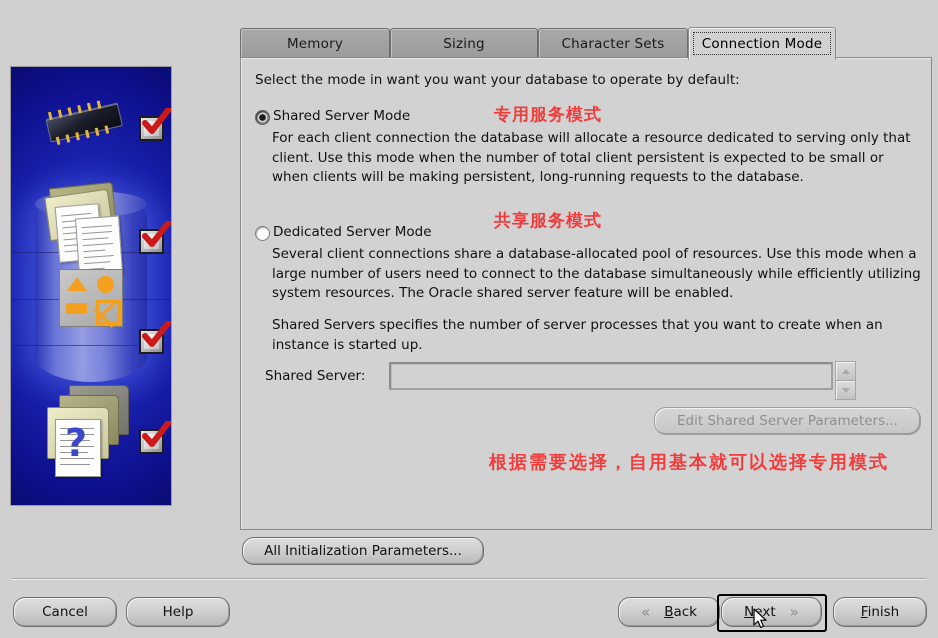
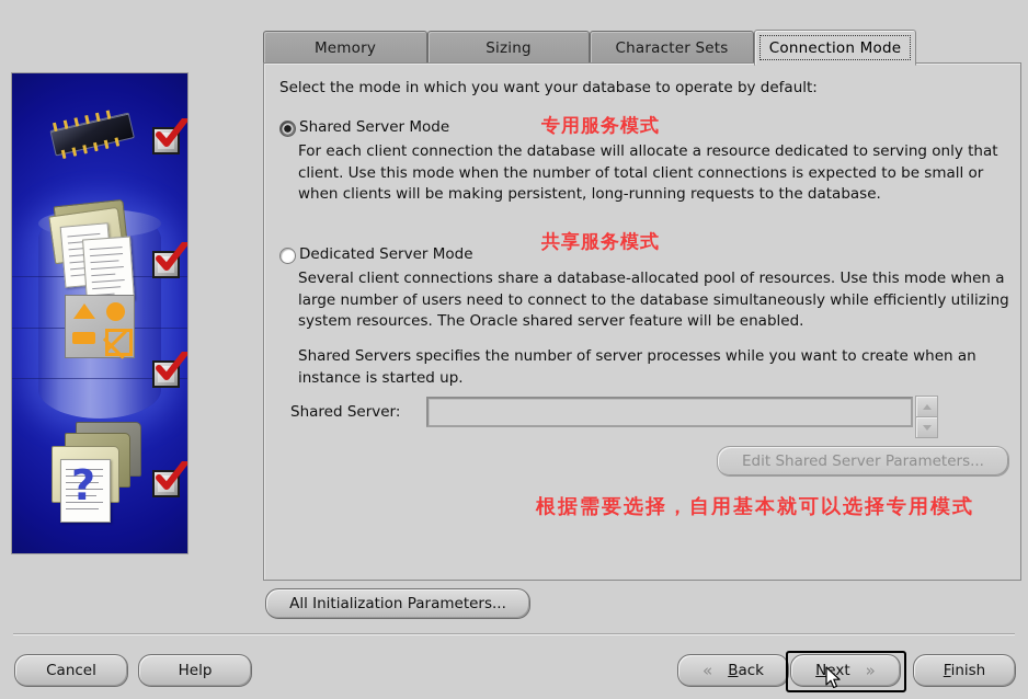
  ?
  Memory
  Sizing
  Character Sets
  Connection Mode
- Select the mode in want you want your database to operate by default:
+ Select the mode in which you want your database to operate by default:
  Shared Server Mode
  专用服务模式
- For each client connection the database will allocate a resource dedicated to serving only that client. Use this mode when the number of total client persistent is expected to be small or when clients will be making persistent, long-running requests to the database.
+ For each client connection the database will allocate a resource dedicated to serving only that client. Use this mode when the number of total client connections is expected to be small or when clients will be making persistent, long-running requests to the database.
  Dedicated Server Mode
  共享服务模式
  Several client connections share a database-allocated pool of resources. Use this mode when a large number of users need to connect to the database simultaneously while efficiently utilizing system resources. The Oracle shared server feature will be enabled.
- Shared Servers specifies the number of server processes that you want to create when an instance is started up.
+ Shared Servers specifies the number of server processes while you want to create when an instance is started up.
  Shared Server:
  Edit Shared Server Parameters...
  根据需要选择，自用基本就可以选择专用模式
  All Initialization Parameters...
  Cancel
  Help
  «
  Back
  Next
  »
  Finish
